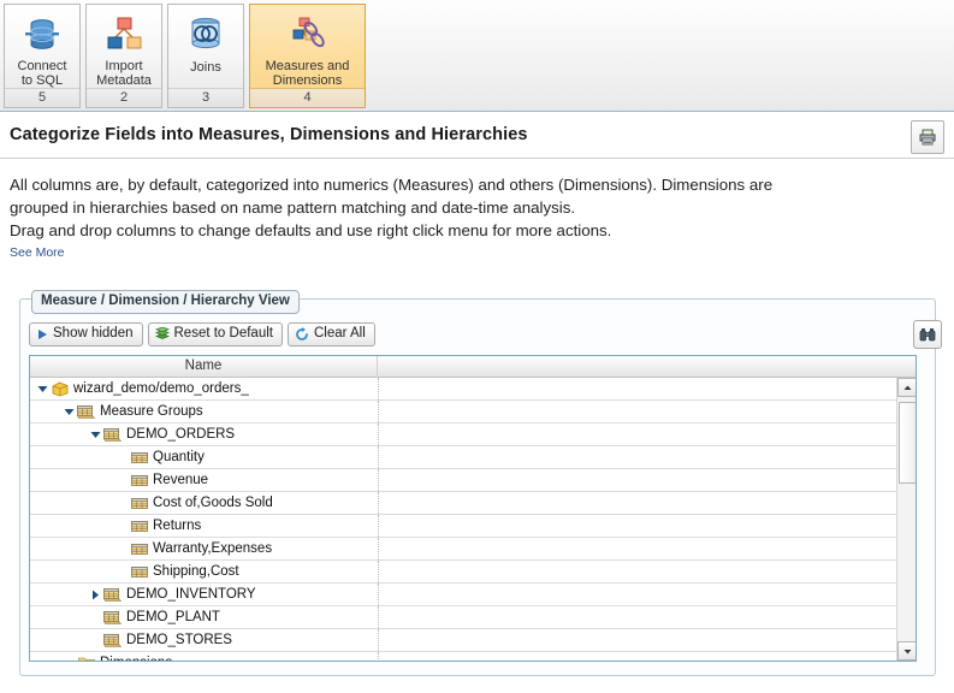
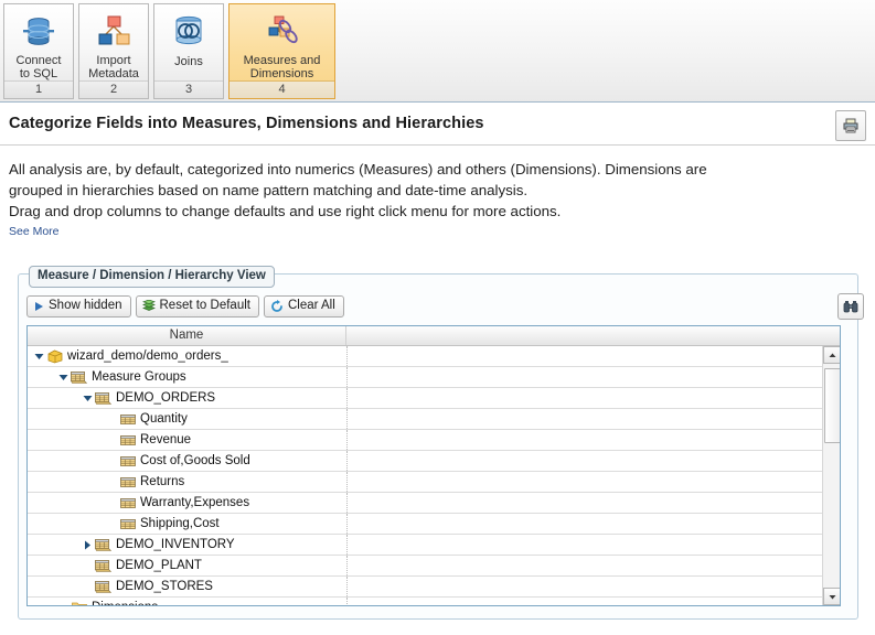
  Connect
  to SQL
- 5
+ 1
  Import
  Metadata
  2
  Joins
  3
  Measures and
  Dimensions
  4
  Categorize Fields into Measures, Dimensions and Hierarchies
- All columns are, by default, categorized into numerics (Measures) and others (Dimensions). Dimensions are
+ All analysis are, by default, categorized into numerics (Measures) and others (Dimensions). Dimensions are
  grouped in hierarchies based on name pattern matching and date-time analysis.
  Drag and drop columns to change defaults and use right click menu for more actions.
  See More
  Measure / Dimension / Hierarchy View
  Show hidden
  Reset to Default
  Clear All
  Name
  wizard_demo/demo_orders_
  Measure Groups
  DEMO_ORDERS
  Quantity
  Revenue
  Cost of,Goods Sold
  Returns
  Warranty,Expenses
  Shipping,Cost
  DEMO_INVENTORY
  DEMO_PLANT
  DEMO_STORES
